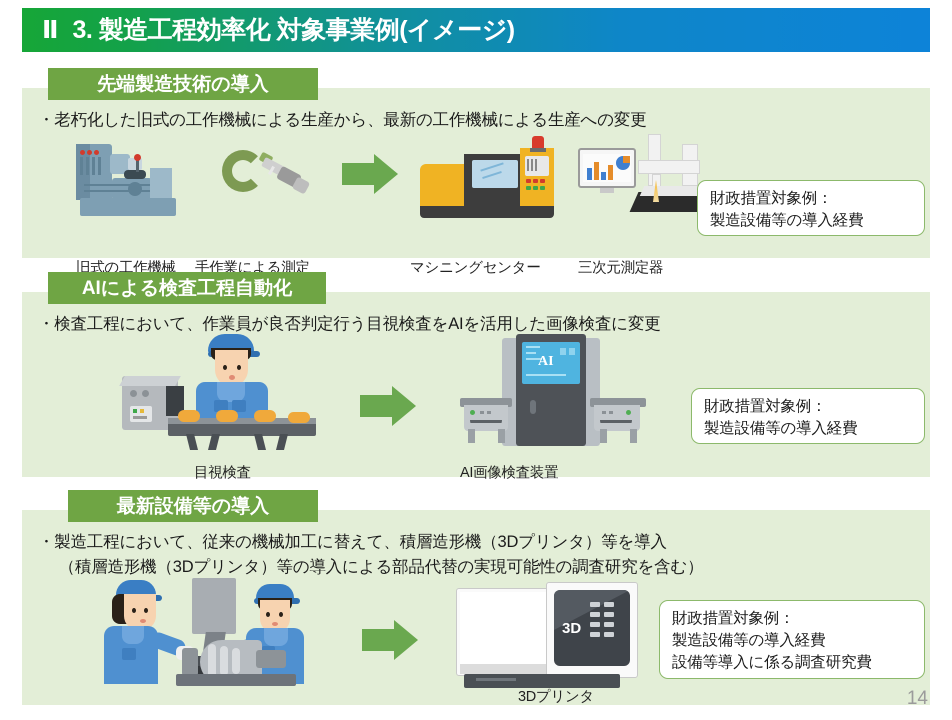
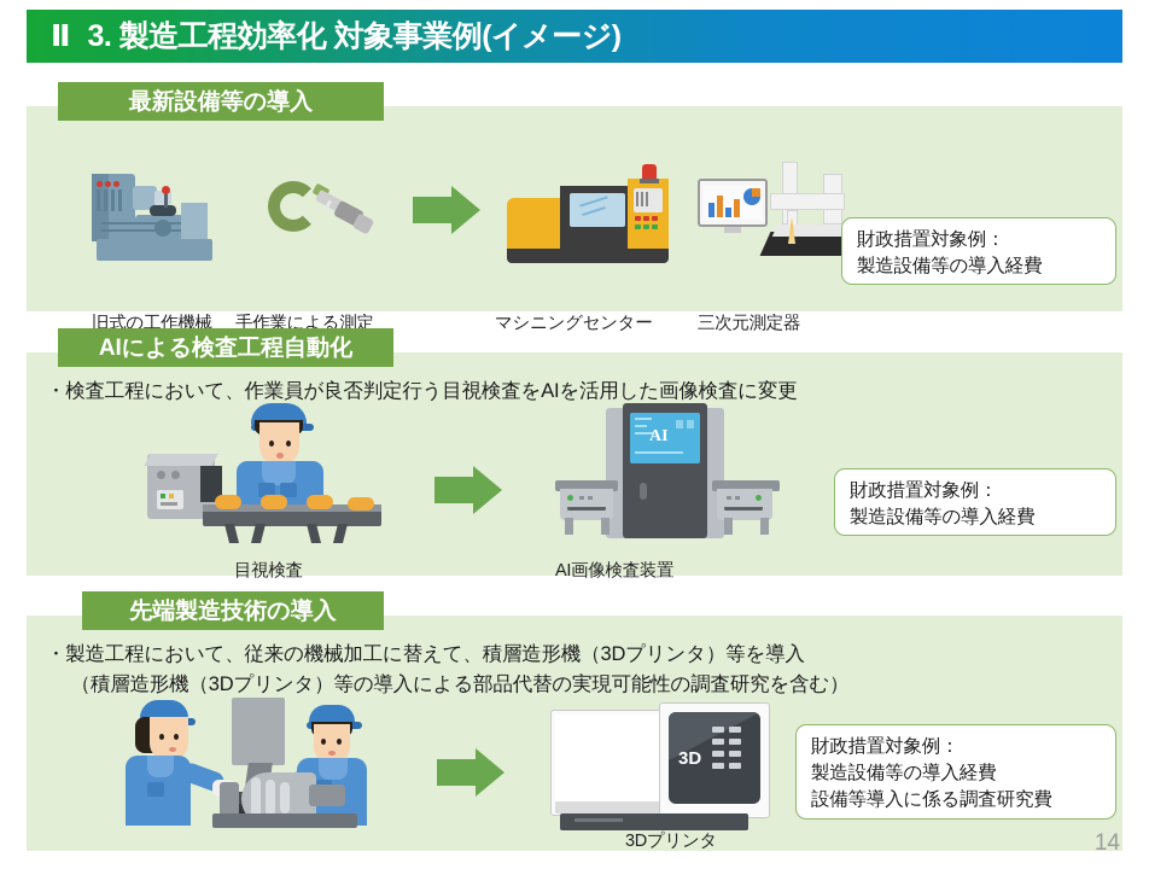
  Ⅱ
  3. 製造工程効率化 対象事業例(イメージ)
  旧式の工作機械
  手作業による測定
  マシニングセンター
  三次元測定器
- 先端製造技術の導入
+ 最新設備等の導入
- ・老朽化した旧式の工作機械による生産から、最新の工作機械による生産への変更
  財政措置対象例：
  製造設備等の導入経費
  AI
  目視検査
  AI画像検査装置
  AIによる検査工程自動化
  ・検査工程において、作業員が良否判定行う目視検査をAIを活用した画像検査に変更
  財政措置対象例：
  製造設備等の導入経費
  3D
  3Dプリンタ
- 最新設備等の導入
+ 先端製造技術の導入
  ・製造工程において、従来の機械加工に替えて、積層造形機（3Dプリンタ）等を導入
  （積層造形機（3Dプリンタ）等の導入による部品代替の実現可能性の調査研究を含む）
  財政措置対象例：
  製造設備等の導入経費
  設備等導入に係る調査研究費
  14
